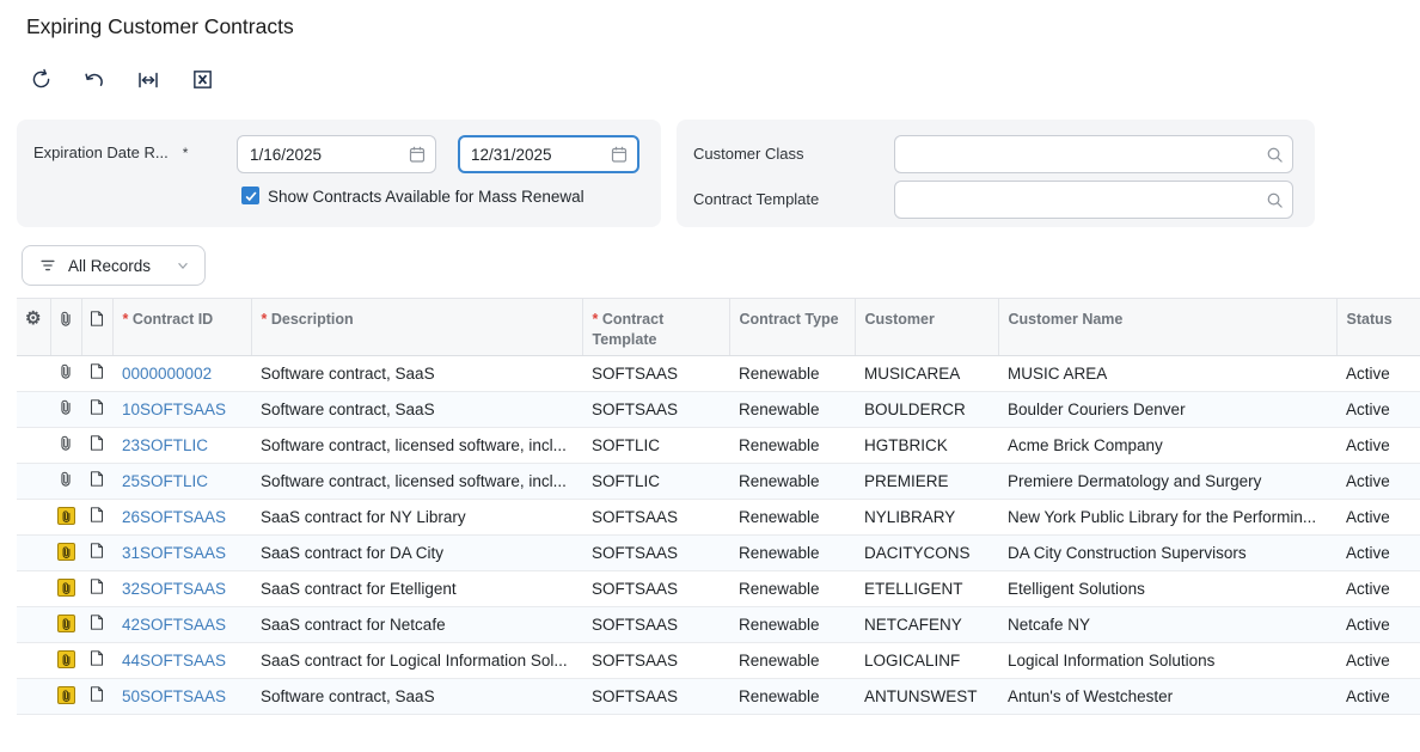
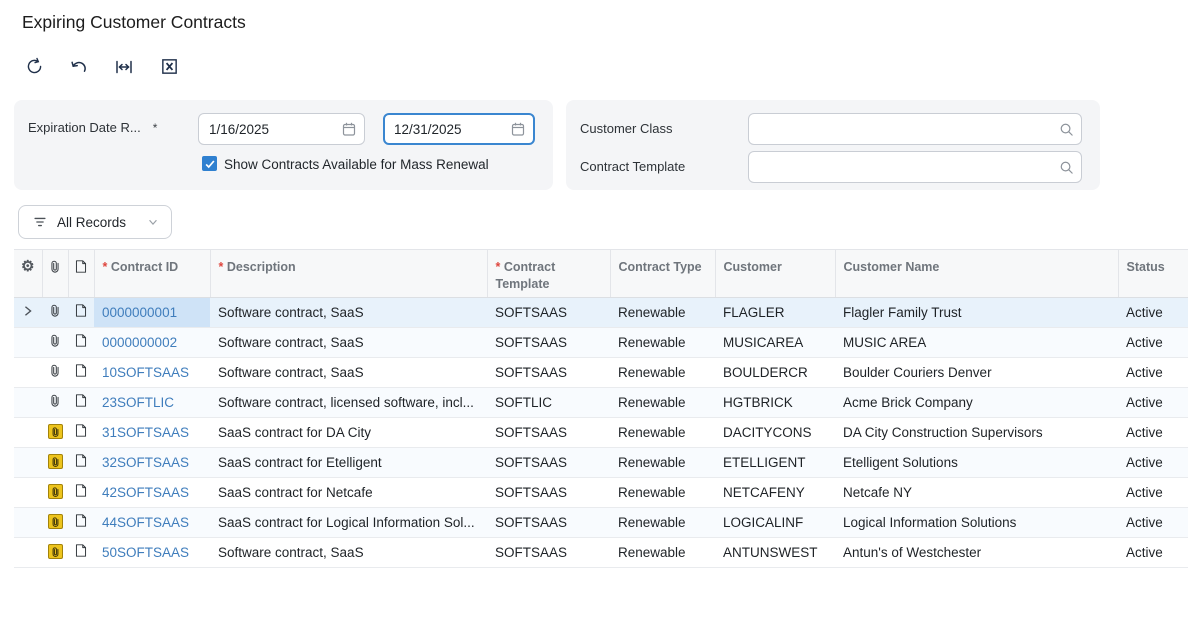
  Expiring Customer Contracts
  Expiration Date R... *
  1/16/2025
  12/31/2025
  Show Contracts Available for Mass Renewal
  Customer Class
  Contract Template
  All Records
  ⚙			* Contract ID	* Description	* Contract Template	Contract Type	Customer	Customer Name	Status
+ 			0000000001	Software contract, SaaS	SOFTSAAS	Renewable	FLAGLER	Flagler Family Trust	Active
  			0000000002	Software contract, SaaS	SOFTSAAS	Renewable	MUSICAREA	MUSIC AREA	Active
  			10SOFTSAAS	Software contract, SaaS	SOFTSAAS	Renewable	BOULDERCR	Boulder Couriers Denver	Active
  			23SOFTLIC	Software contract, licensed software, incl...	SOFTLIC	Renewable	HGTBRICK	Acme Brick Company	Active
- 			25SOFTLIC	Software contract, licensed software, incl...	SOFTLIC	Renewable	PREMIERE	Premiere Dermatology and Surgery	Active
- 			26SOFTSAAS	SaaS contract for NY Library	SOFTSAAS	Renewable	NYLIBRARY	New York Public Library for the Performin...	Active
  			31SOFTSAAS	SaaS contract for DA City	SOFTSAAS	Renewable	DACITYCONS	DA City Construction Supervisors	Active
  			32SOFTSAAS	SaaS contract for Etelligent	SOFTSAAS	Renewable	ETELLIGENT	Etelligent Solutions	Active
  			42SOFTSAAS	SaaS contract for Netcafe	SOFTSAAS	Renewable	NETCAFENY	Netcafe NY	Active
  			44SOFTSAAS	SaaS contract for Logical Information Sol...	SOFTSAAS	Renewable	LOGICALINF	Logical Information Solutions	Active
  			50SOFTSAAS	Software contract, SaaS	SOFTSAAS	Renewable	ANTUNSWEST	Antun's of Westchester	Active
